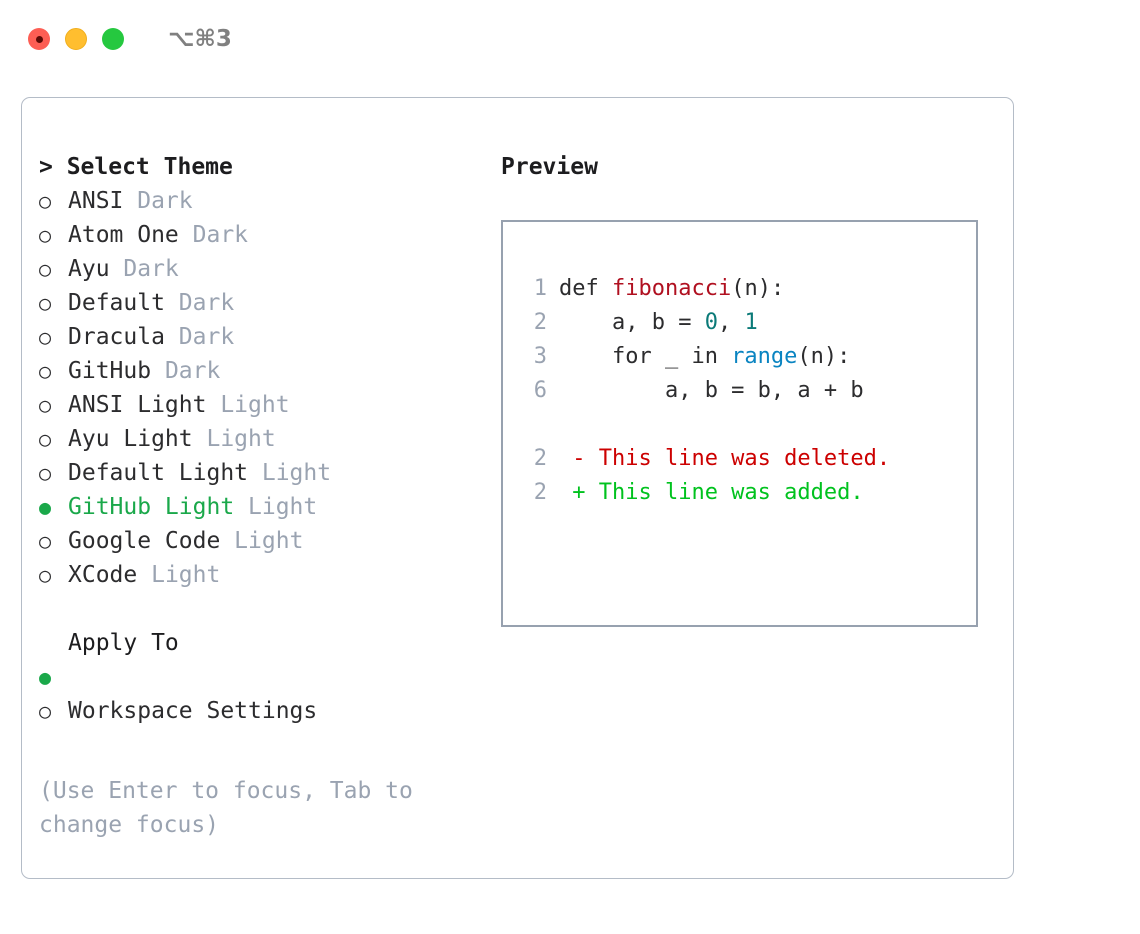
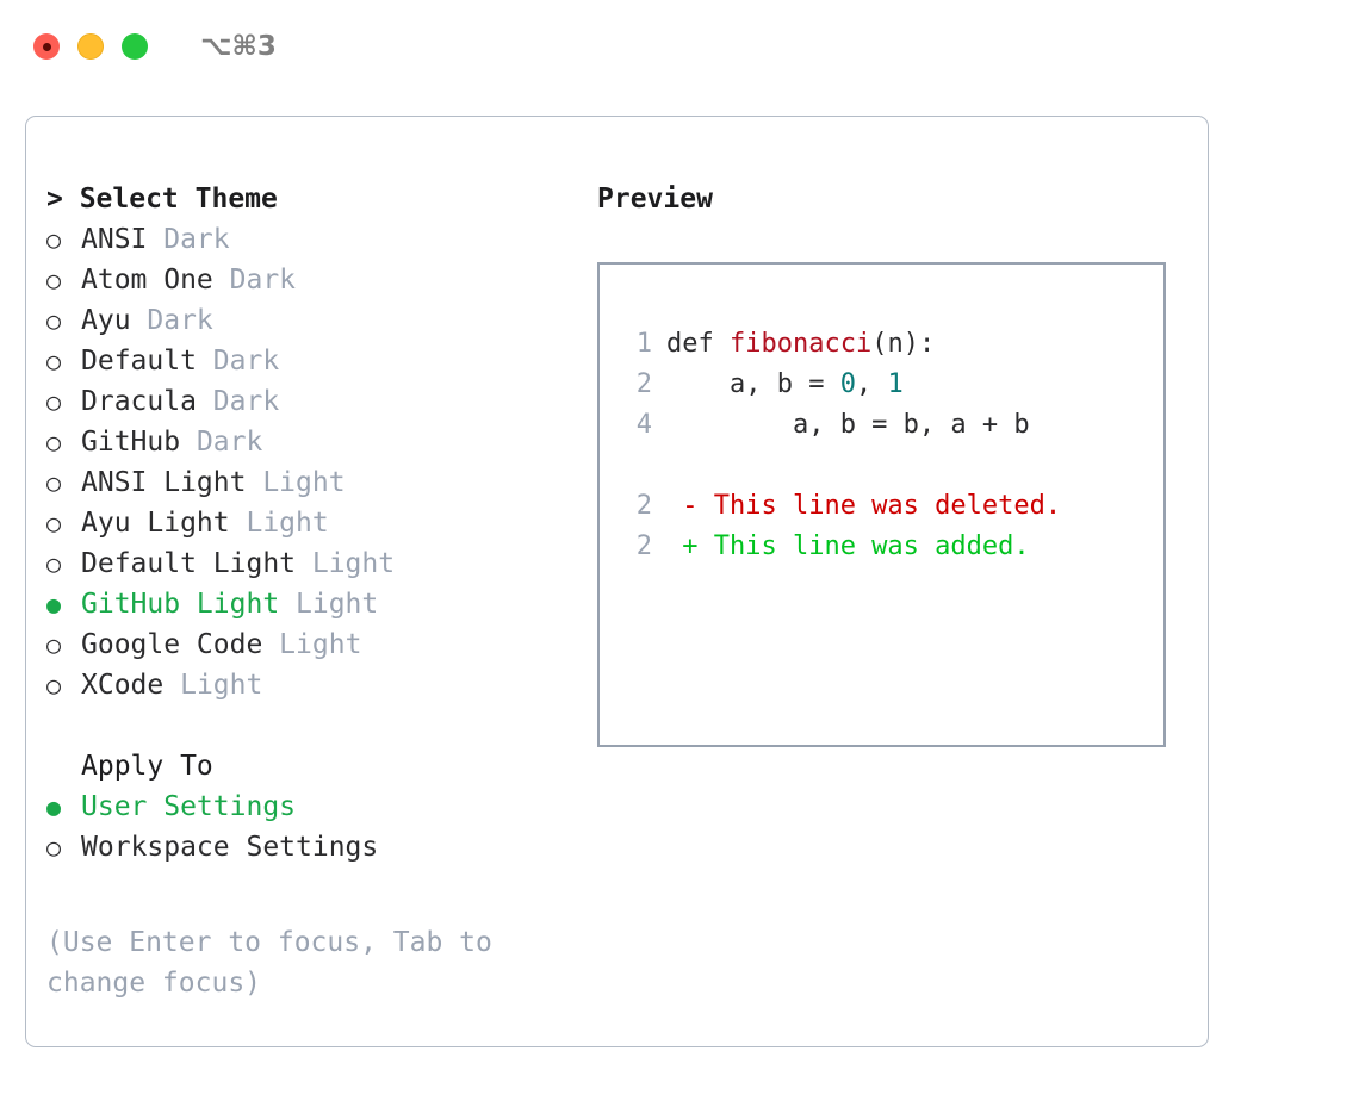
  ⌥⌘3
  > Select Theme
  ○
  ANSI
  Dark
  ○
  Atom One
  Dark
  ○
  Ayu
  Dark
  ○
  Default
  Dark
  ○
  Dracula
  Dark
  ○
  GitHub
  Dark
  ○
  ANSI Light
  Light
  ○
  Ayu Light
  Light
  ○
  Default Light
  Light
  ●
  GitHub Light
  Light
  ○
  Google Code
  Light
  ○
  XCode
  Light
  Apply To
  ●
+ User Settings
  ○
  Workspace Settings
  (Use Enter to focus, Tab to change focus)
  Preview
  1 def fibonacci(n):
  2 a, b = 0, 1
- 3 for _ in range(n):
- 6 a, b = b, a + b
+ 4 a, b = b, a + b
  2 - This line was deleted.
  2 + This line was added.
